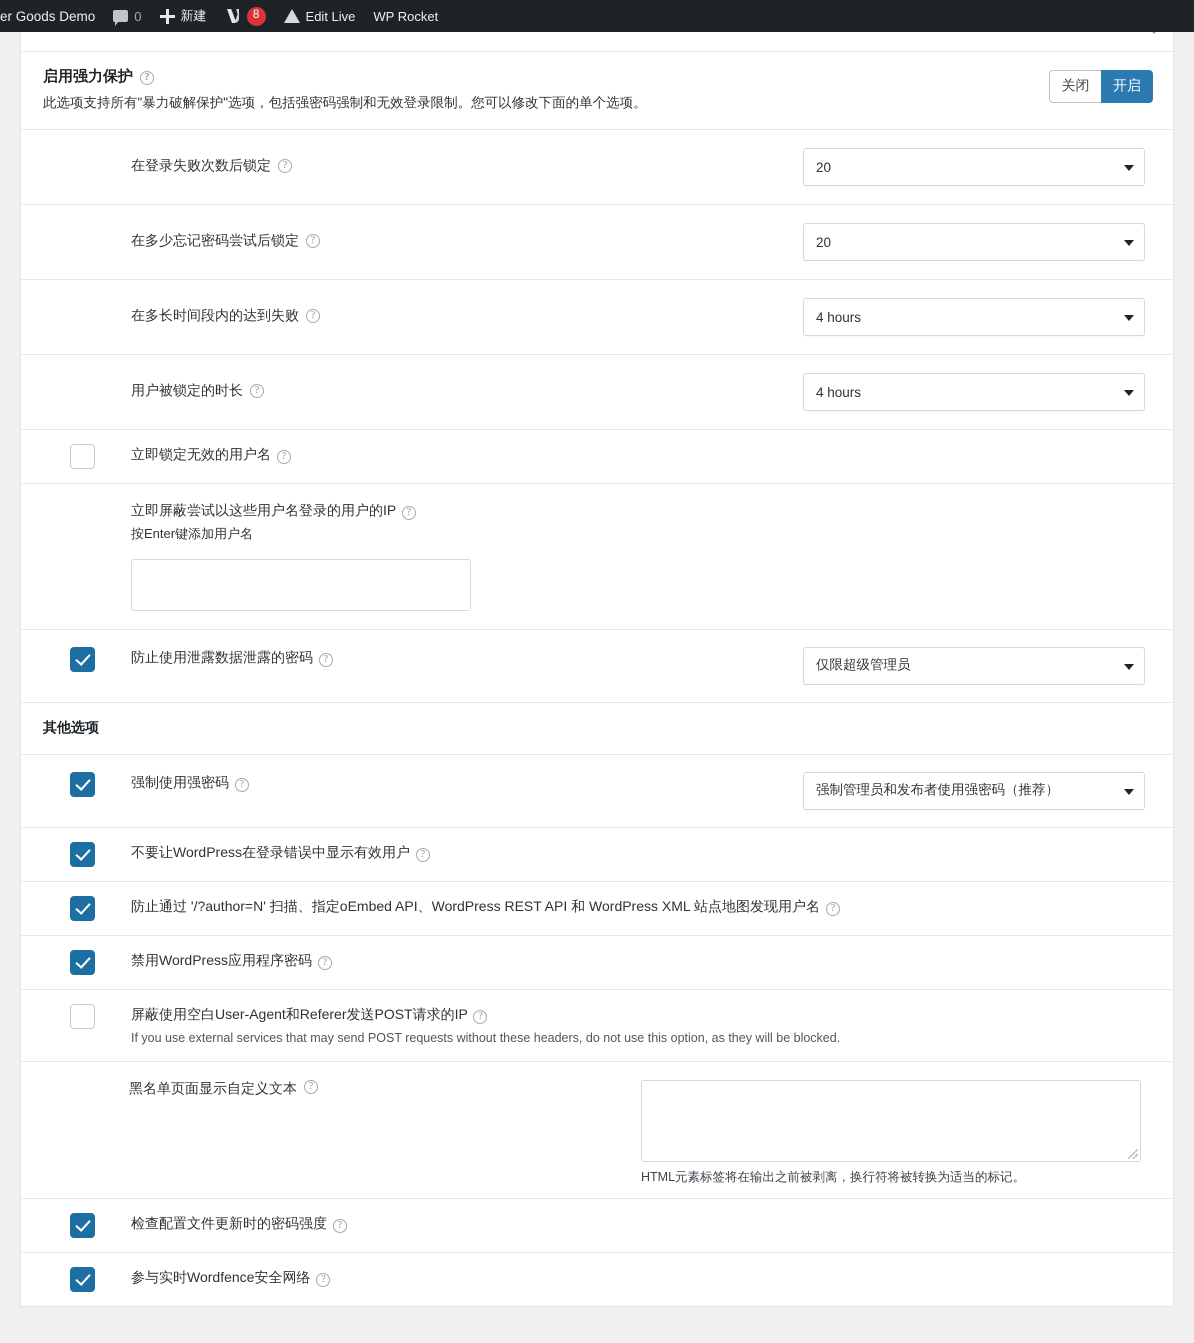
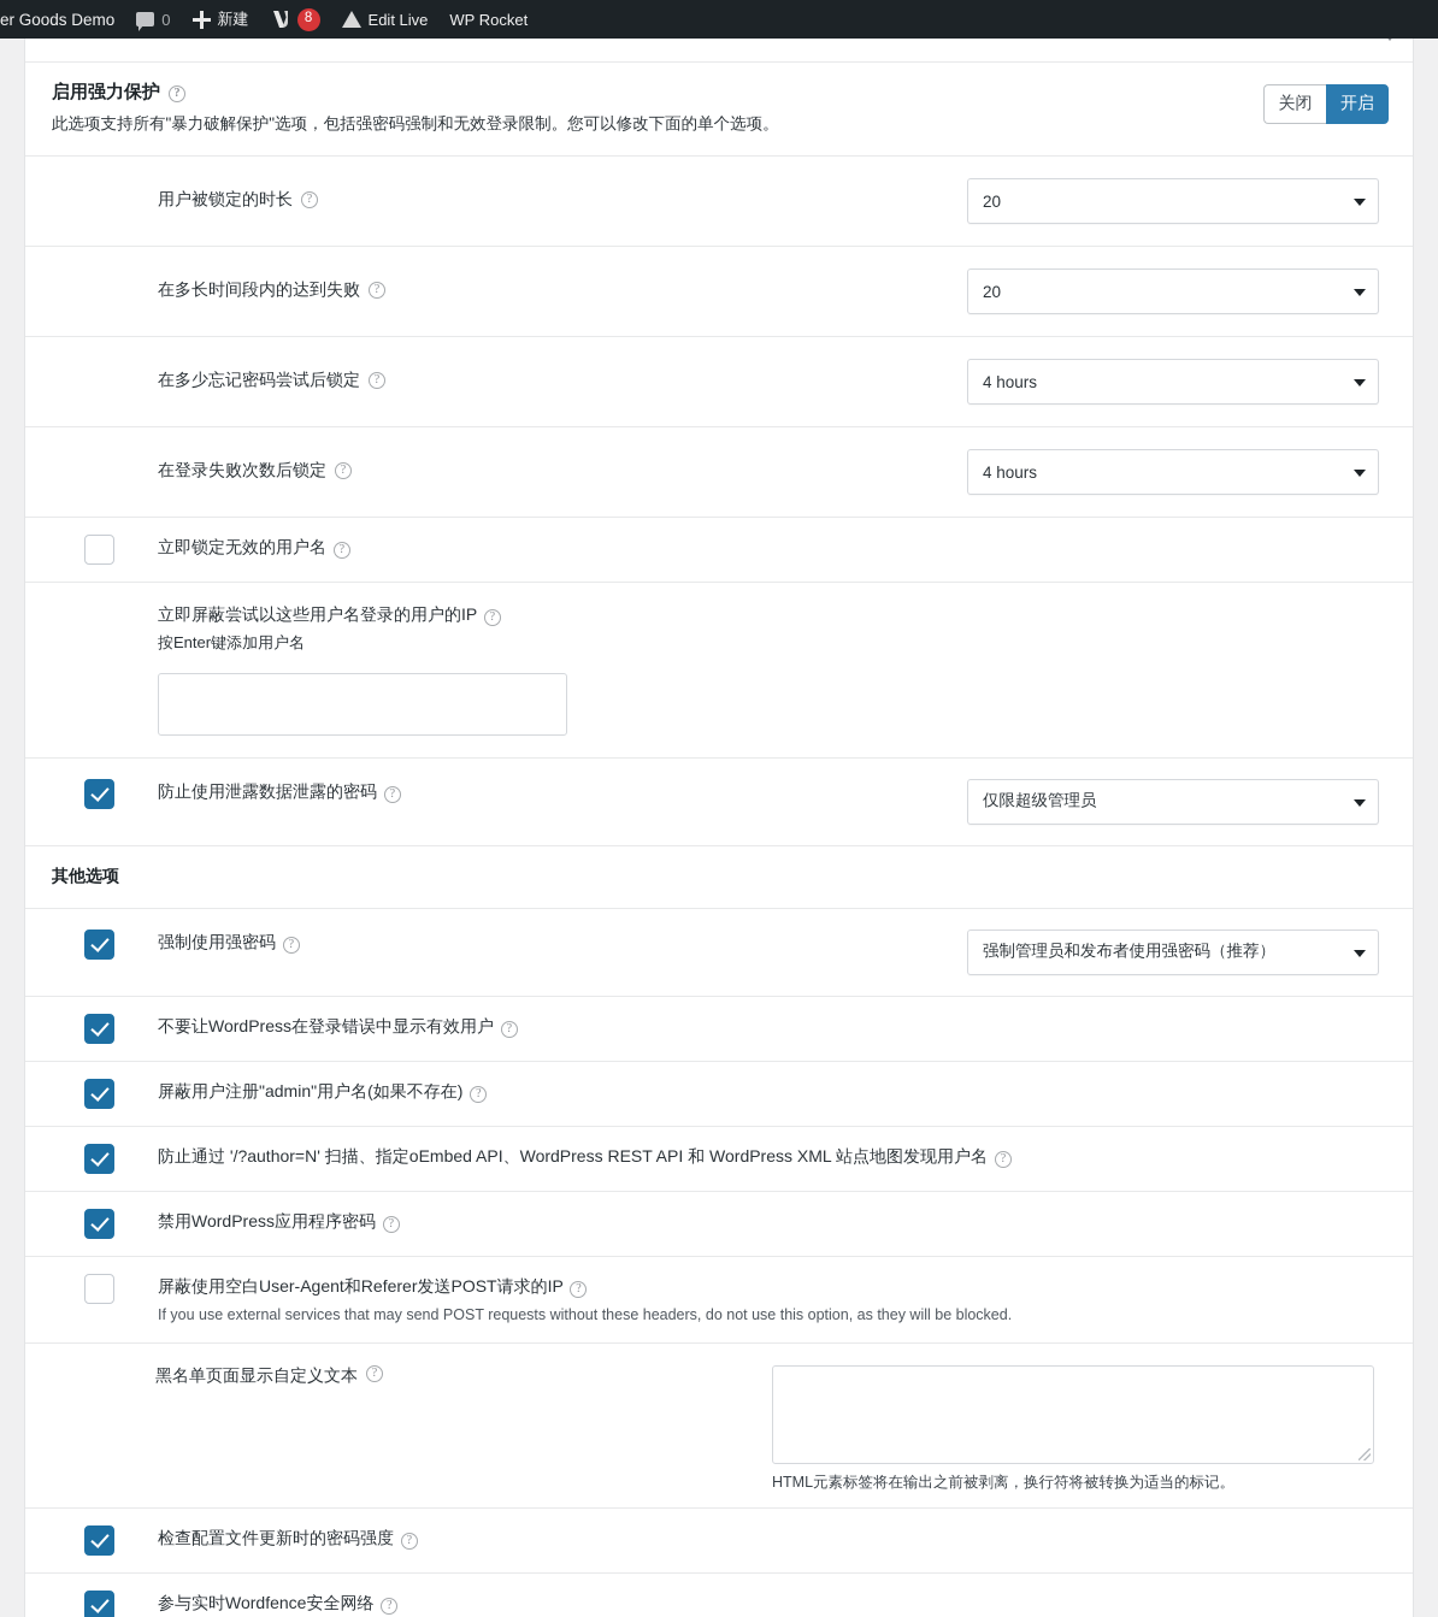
  er Goods Demo
  0
  新建
  8
  Edit Live
  WP Rocket
  启用强力保护
  ?
  此选项支持所有"暴力破解保护"选项，包括强密码强制和无效登录限制。您可以修改下面的单个选项。
  关闭
  开启
- 在登录失败次数后锁定
+ 用户被锁定的时长
  ?
  20
- 在多少忘记密码尝试后锁定
+ 在多长时间段内的达到失败
  ?
  20
- 在多长时间段内的达到失败
+ 在多少忘记密码尝试后锁定
  ?
  4 hours
- 用户被锁定的时长
+ 在登录失败次数后锁定
  ?
  4 hours
  立即锁定无效的用户名 ?
  立即屏蔽尝试以这些用户名登录的用户的IP ?
  按Enter键添加用户名
  防止使用泄露数据泄露的密码 ?
  仅限超级管理员
  其他选项
  强制使用强密码 ?
  强制管理员和发布者使用强密码（推荐）
  不要让WordPress在登录错误中显示有效用户 ?
+ 屏蔽用户注册"admin"用户名(如果不存在) ?
  防止通过 '/?author=N' 扫描、指定oEmbed API、WordPress REST API 和 WordPress XML 站点地图发现用户名 ?
  禁用WordPress应用程序密码 ?
  屏蔽使用空白User-Agent和Referer发送POST请求的IP ?
  If you use external services that may send POST requests without these headers, do not use this option, as they will be blocked.
  黑名单页面显示自定义文本
  ?
  HTML元素标签将在输出之前被剥离，换行符将被转换为适当的标记。
  检查配置文件更新时的密码强度 ?
  参与实时Wordfence安全网络 ?
